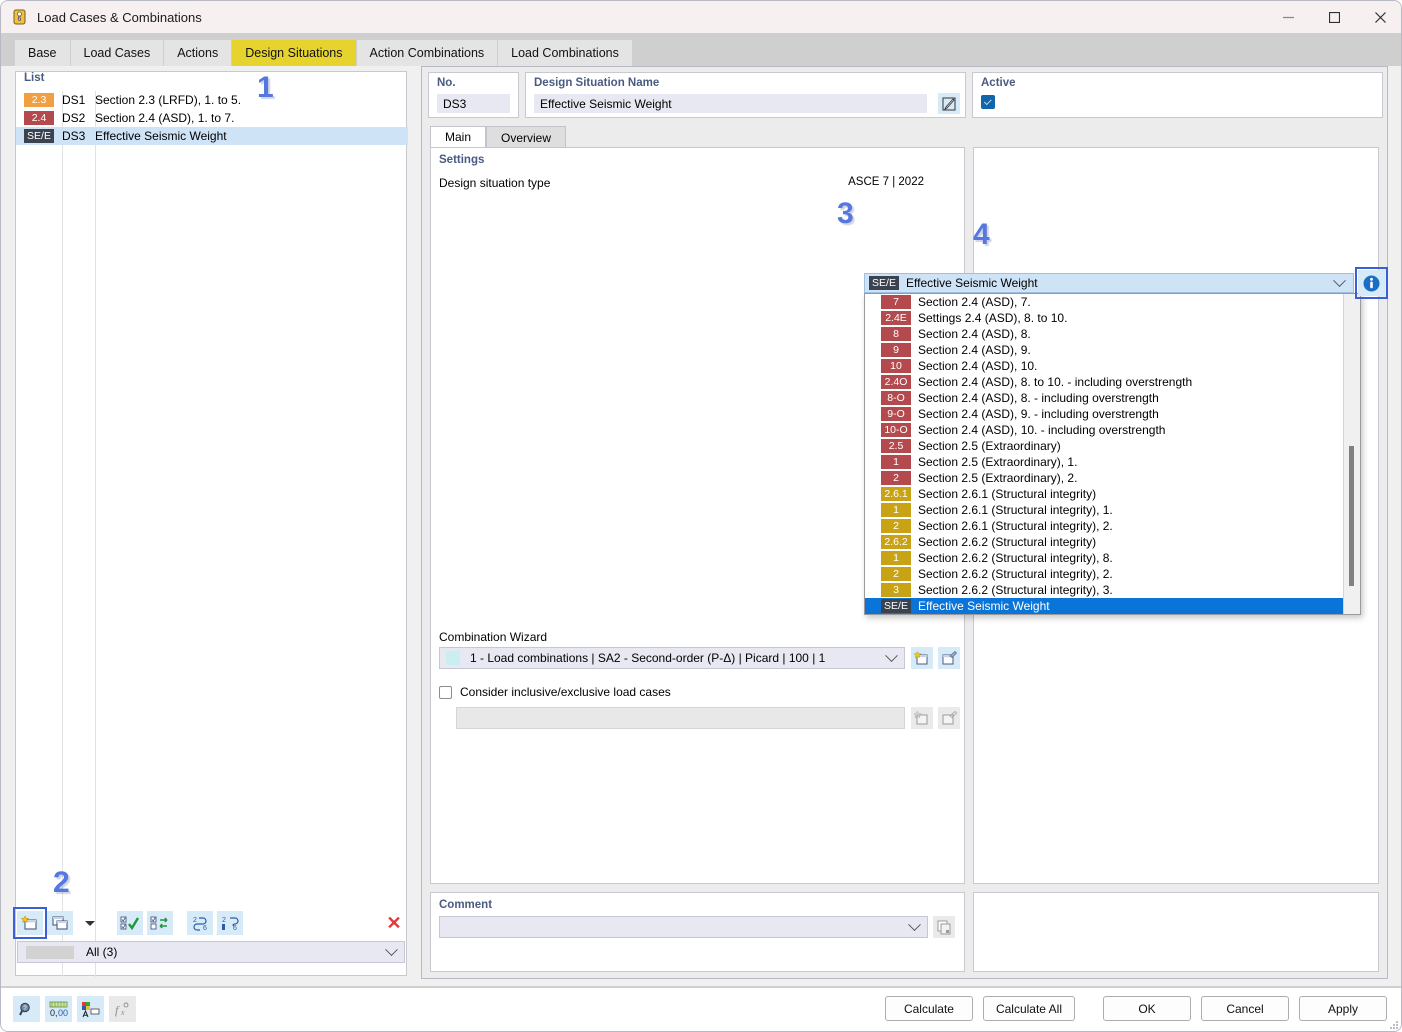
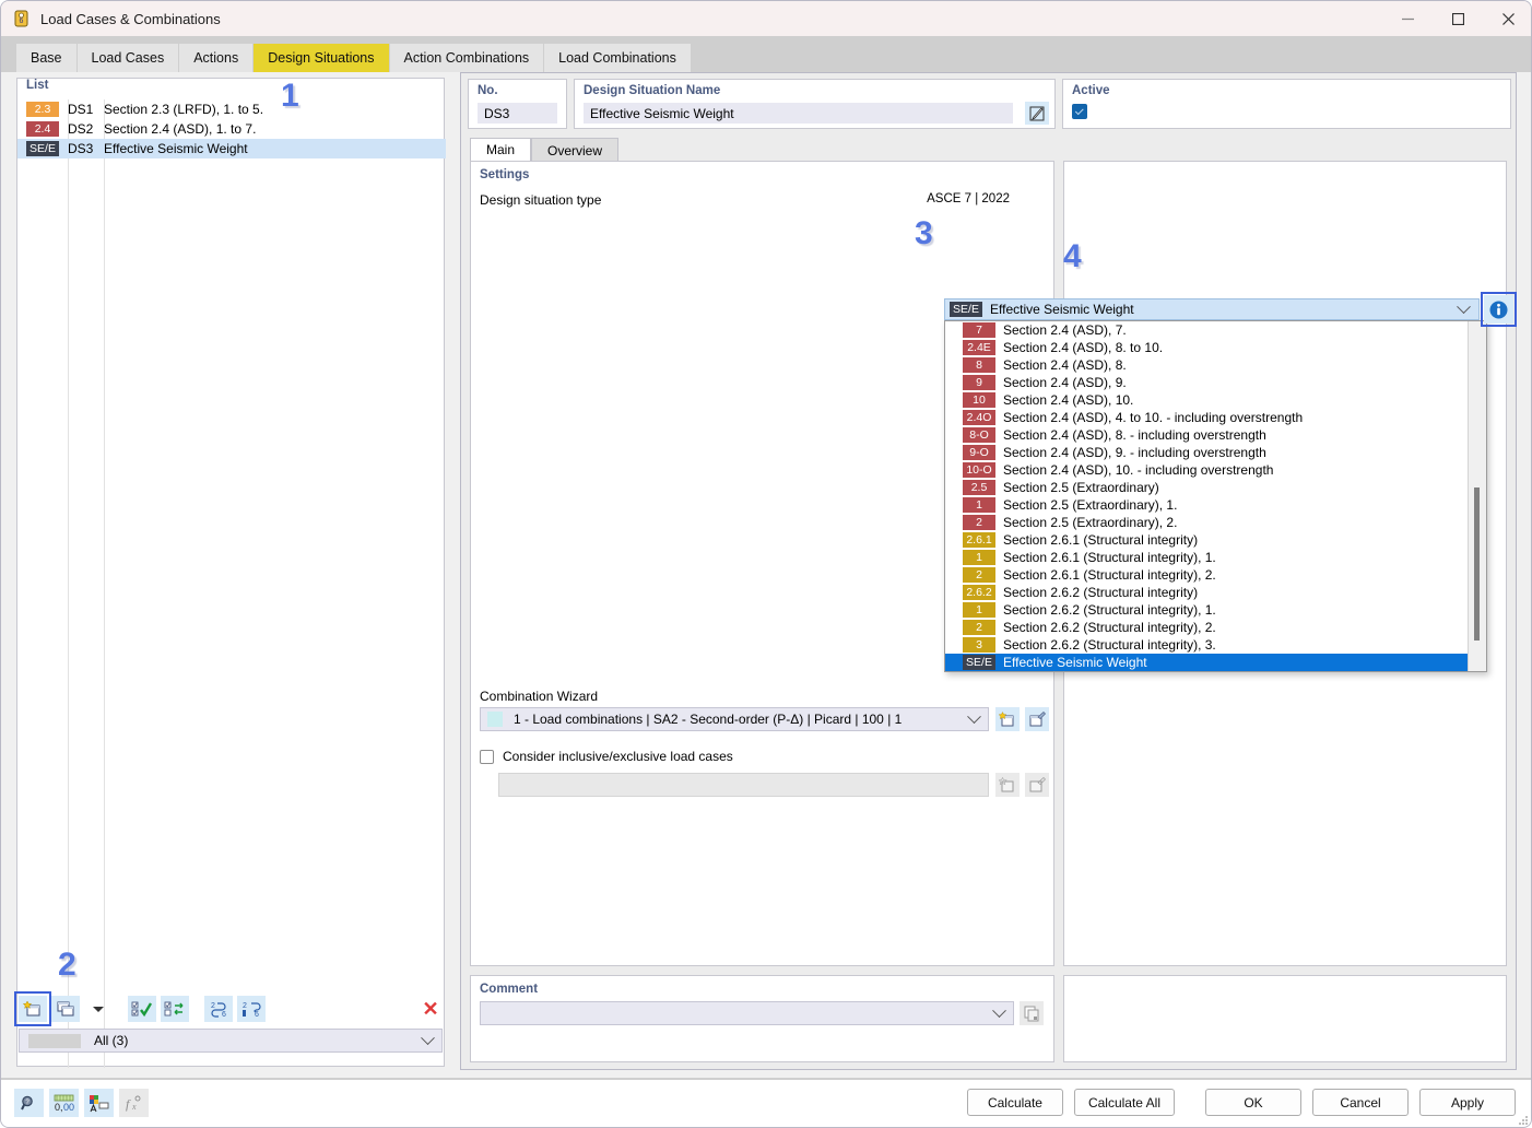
  Load Cases & Combinations
  Base
  Load Cases
  Actions
  Design Situations
  Action Combinations
  Load Combinations
  List
  2.3
  DS1
  Section 2.3 (LRFD), 1. to 5.
  2.4
  DS2
  Section 2.4 (ASD), 1. to 7.
  SE/E
  DS3
  Effective Seismic Weight
  ✕
  All (3)
  No.
  DS3
  Design Situation Name
  Effective Seismic Weight
  Active
  Main
  Overview
  Settings
  Design situation type
  ASCE 7 | 2022
  Combination Wizard
  1 - Load combinations | SA2 - Second-order (P-Δ) | Picard | 100 | 1
  Consider inclusive/exclusive load cases
  Comment
  SE/E
  Effective Seismic Weight
  7
  Section 2.4 (ASD), 7.
  2.4E
- Settings 2.4 (ASD), 8. to 10.
+ Section 2.4 (ASD), 8. to 10.
  8
  Section 2.4 (ASD), 8.
  9
  Section 2.4 (ASD), 9.
  10
  Section 2.4 (ASD), 10.
  2.4O
- Section 2.4 (ASD), 8. to 10. - including overstrength
+ Section 2.4 (ASD), 4. to 10. - including overstrength
  8-O
  Section 2.4 (ASD), 8. - including overstrength
  9-O
  Section 2.4 (ASD), 9. - including overstrength
  10-O
  Section 2.4 (ASD), 10. - including overstrength
  2.5
  Section 2.5 (Extraordinary)
  1
  Section 2.5 (Extraordinary), 1.
  2
  Section 2.5 (Extraordinary), 2.
  2.6.1
  Section 2.6.1 (Structural integrity)
  1
  Section 2.6.1 (Structural integrity), 1.
  2
  Section 2.6.1 (Structural integrity), 2.
  2.6.2
  Section 2.6.2 (Structural integrity)
  1
- Section 2.6.2 (Structural integrity), 8.
+ Section 2.6.2 (Structural integrity), 1.
  2
  Section 2.6.2 (Structural integrity), 2.
  3
  Section 2.6.2 (Structural integrity), 3.
  SE/E
  Effective Seismic Weight
  0,
  00
  f
  x
  Calculate
  Calculate All
  OK
  Cancel
  Apply
  1
  2
  3
  4
